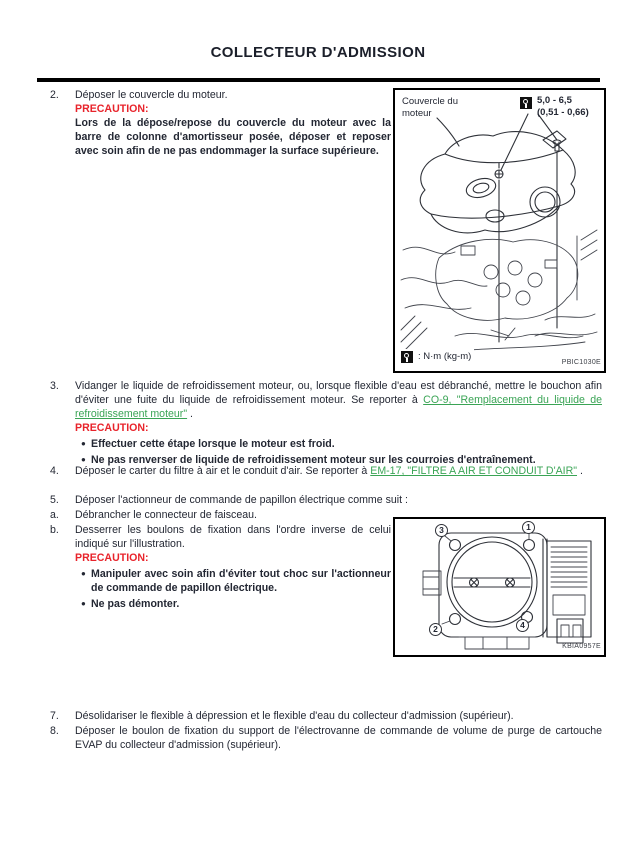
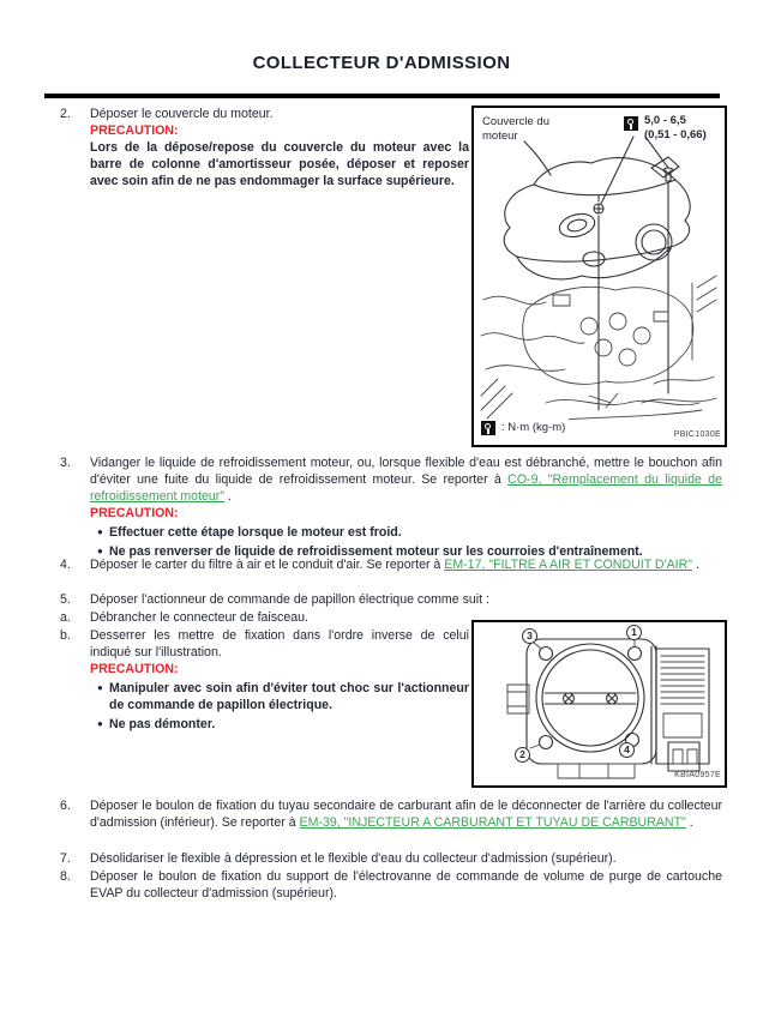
  COLLECTEUR D'ADMISSION
  2.
  Déposer le couvercle du moteur.
  PRECAUTION:
  Lors de la dépose/repose du couvercle du moteur avec la barre de colonne d'amortisseur posée, déposer et reposer avec soin afin de ne pas endommager la surface supérieure.
  Couvercle du moteur
  5,0 - 6,5
  (0,51 - 0,66)
  : N·m (kg-m)
  3.
  Vidanger le liquide de refroidissement moteur, ou, lorsque flexible d'eau est débranché, mettre le bouchon afin d'éviter une fuite du liquide de refroidissement moteur. Se reporter à CO-9, "Remplacement du liquide de refroidissement moteur" .
  PRECAUTION:
  ●
  Effectuer cette étape lorsque le moteur est froid.
  ●
  Ne pas renverser de liquide de refroidissement moteur sur les courroies d'entraînement.
  4.
  Déposer le carter du filtre à air et le conduit d'air. Se reporter à EM-17, "FILTRE A AIR ET CONDUIT D'AIR" .
  5.
  Déposer l'actionneur de commande de papillon électrique comme suit :
  a.
  Débrancher le connecteur de faisceau.
  b.
- Desserrer les boulons de fixation dans l'ordre inverse de celui indiqué sur l'illustration.
+ Desserrer les mettre de fixation dans l'ordre inverse de celui indiqué sur l'illustration.
  PRECAUTION:
  ●
  Manipuler avec soin afin d'éviter tout choc sur l'actionneur de commande de papillon électrique.
  ●
  Ne pas démonter.
  3
  1
  2
  4
+ 6.
+ Déposer le boulon de fixation du tuyau secondaire de carburant afin de le déconnecter de l'arrière du collecteur d'admission (inférieur). Se reporter à EM-39, "INJECTEUR A CARBURANT ET TUYAU DE CARBURANT" .
  7.
  Désolidariser le flexible à dépression et le flexible d'eau du collecteur d'admission (supérieur).
  8.
  Déposer le boulon de fixation du support de l'électrovanne de commande de volume de purge de cartouche EVAP du collecteur d'admission (supérieur).
